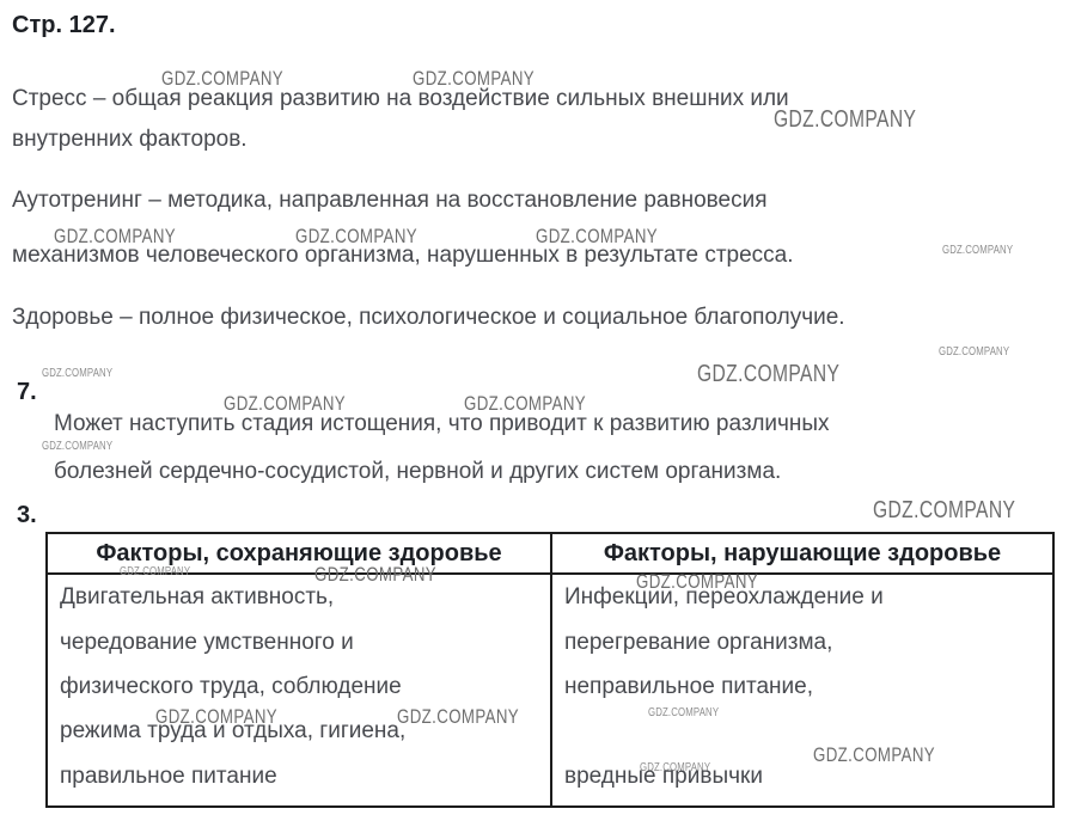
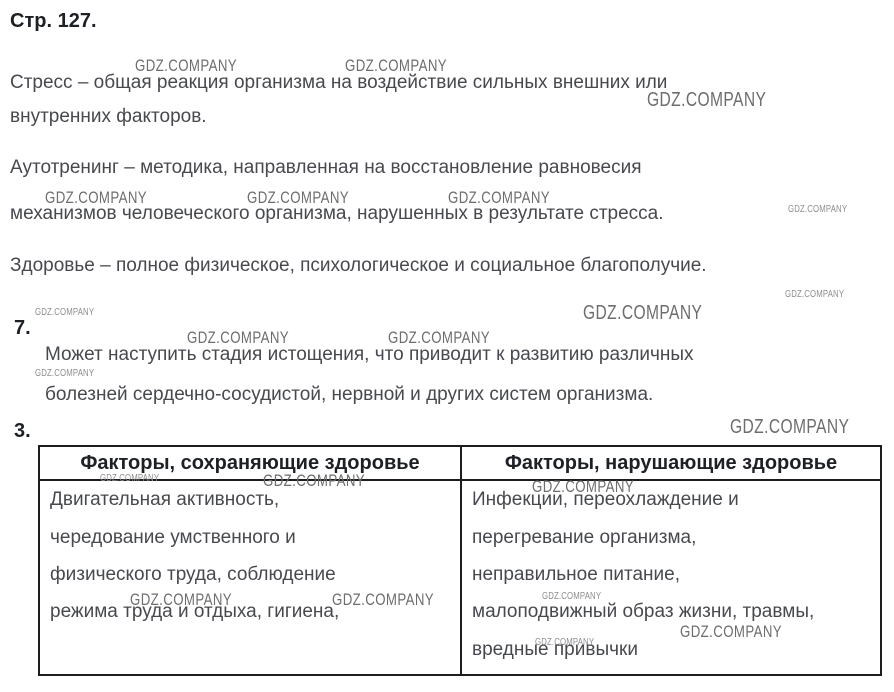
  Стр. 127.
  GDZ.COMPANY
  GDZ.COMPANY
- Стресс – общая реакция развитию на воздействие сильных внешних или
+ Стресс – общая реакция организма на воздействие сильных внешних или
  GDZ.COMPANY
  внутренних факторов.
  Аутотренинг – методика, направленная на восстановление равновесия
  GDZ.COMPANY
  GDZ.COMPANY
  GDZ.COMPANY
  механизмов человеческого организма, нарушенных в результате стресса.
  GDZ.COMPANY
  Здоровье – полное физическое, психологическое и социальное благополучие.
  GDZ.COMPANY
  GDZ.COMPANY
  7.
  GDZ.COMPANY
  GDZ.COMPANY
  GDZ.COMPANY
  Может наступить стадия истощения, что приводит к развитию различных
  GDZ.COMPANY
  болезней сердечно-сосудистой, нервной и других систем организма.
  3.
  GDZ.COMPANY
  Факторы, сохраняющие здоровье
  Факторы, нарушающие здоровье
  GDZ.COMPANY
  GDZ.COMPANY
  GDZ.COMPANY
  GDZ.COMPANY
  GDZ.COMPANY
  GDZ.COMPANY
  GDZ.COMPANY
  GDZ.COMPANY
  Двигательная активность,
  чередование умственного и
  физического труда, соблюдение
  режима труда и отдыха, гигиена,
- правильное питание
  Инфекции, переохлаждение и
  перегревание организма,
  неправильное питание,
+ малоподвижный образ жизни, травмы,
  вредные привычки
